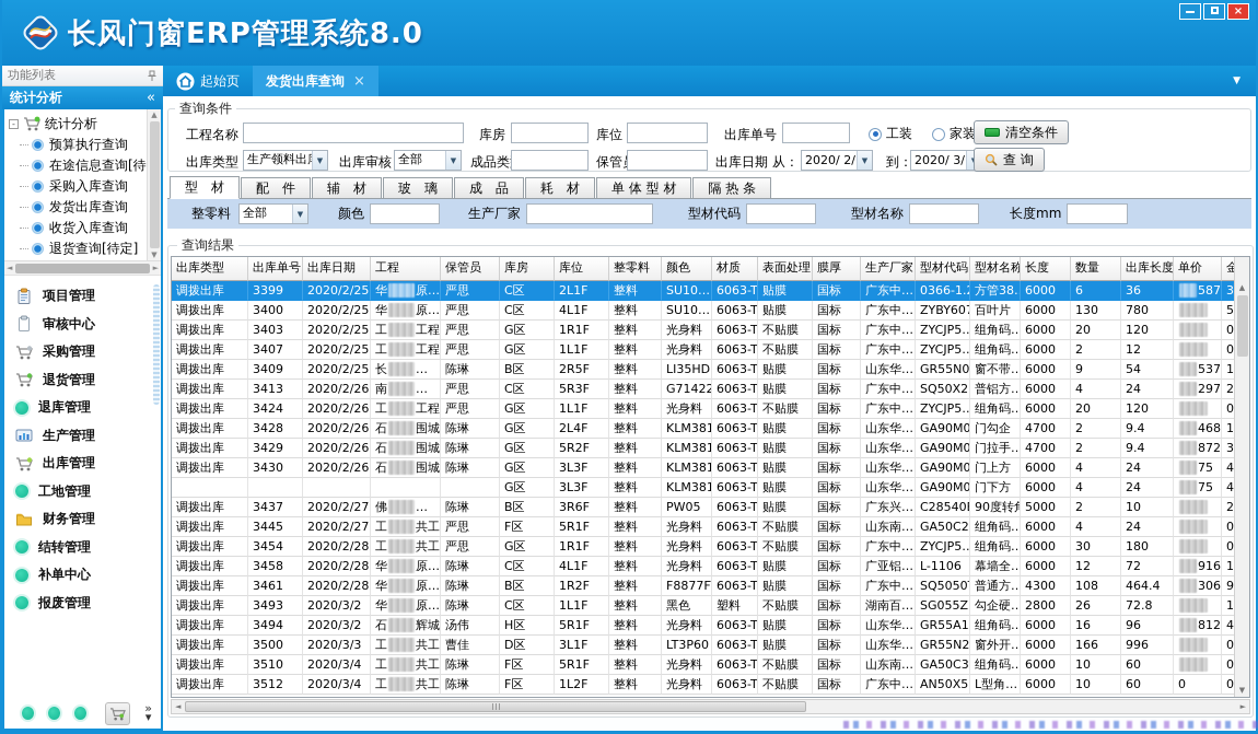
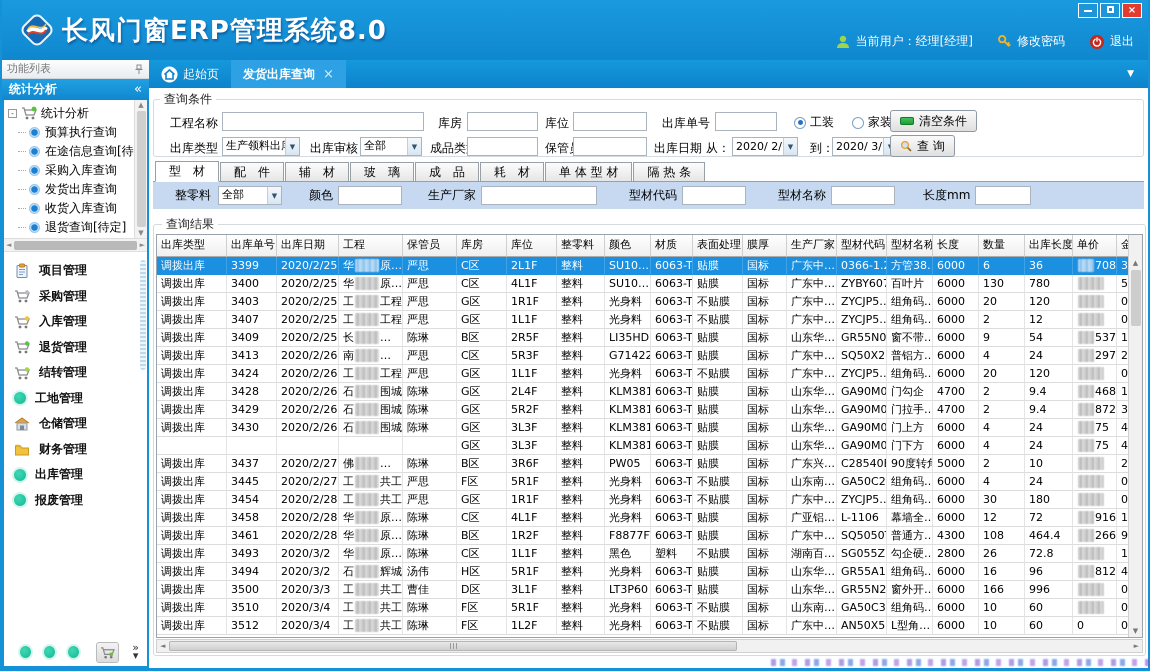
  长风门窗ERP管理系统8.0
  ×
+ 当前用户：经理[经理]
+ 修改密码
+ 退出
  功能列表
  统计分析
  «
  -
  统计分析
  预算执行查询
  在途信息查询[待
  采购入库查询
  发货出库查询
  收货入库查询
  退货查询[待定]
  ▲
  ▼
  ◄
  ►
  项目管理
- 审核中心
  采购管理
+ 入库管理
  退货管理
- 退库管理
- 生产管理
- 出库管理
+ 结转管理
  工地管理
+ 仓储管理
  财务管理
- 结转管理
+ 出库管理
- 补单中心
  报废管理
  »
  ▾
  起始页
  发货出库查询
  ×
  ▼
  查询条件
  工程名称
  库房
  库位
  出库单号
  工装
  家装
  清空条件
  出库类型
  生产领料出
  ▼
  出库审核
  全部
  ▼
  成品类
  出库日期 从：
  2020/ 2/
  ▼
  到：
  2020/ 3/
  查 询
  型 材
  配 件
  辅 材
  玻 璃
  成 品
  耗 材
  单 体 型 材
  隔 热 条
  整零料
  全部
  ▼
  颜色
  生产厂家
  型材代码
  型材名称
  长度mm
  查询结果
  出库类型
  出库单号
  出库日期
  工程
  保管员
  库房
  库位
  整零料
  颜色
  材质
  表面处理
  膜厚
  生产厂家
  型材代码
  型材名称
  长度
  数量
  出库长度
  单价
  金
  调拨出库
  3399
  2020/2/25
  华 原…
  严思
  C区
  2L1F
  整料
  SU10…
  6063-T
  贴膜
  国标
  广东中…
  0366-1.
  方管38
  6000
  6
  36
- 587
+ 708
  调拨出库
  3400
  2020/2/25
  华 原…
  严思
  C区
  4L1F
  整料
  SU10…
  6063-T
  贴膜
  国标
  广东中…
  ZYBY607
  百叶片
  6000
  130
  780
  调拨出库
  3403
  2020/2/25
  工 工程
  严思
  G区
  1R1F
  整料
  光身料
  6063-T
  不贴膜
  国标
  广东中…
  ZYCJP5…
  组角码…
  6000
  20
  120
  0
  调拨出库
  3407
  2020/2/25
  工 工程
  严思
  G区
  1L1F
  整料
  光身料
  6063-T
  不贴膜
  国标
  广东中…
  ZYCJP5…
  组角码…
  6000
  2
  12
  0
  调拨出库
  3409
  2020/2/25
  长 …
  陈琳
  B区
  2R5F
  整料
  LI35HD
  6063-T
  贴膜
  国标
  山东华…
  GR55N0
  窗不带…
  6000
  9
  54
  537
  调拨出库
  3413
  2020/2/26
  南 …
  严思
  C区
  5R3F
  整料
  G71422
  6063-T
  贴膜
  国标
  广东中…
  SQ50X2
  普铝方…
  6000
  4
  24
  297
  调拨出库
  3424
  2020/2/26
  工 工程
  严思
  G区
  1L1F
  整料
  光身料
  6063-T
  不贴膜
  国标
  广东中…
  ZYCJP5…
  组角码…
  6000
  20
  120
  0
  调拨出库
  3428
  2020/2/26
  石 围城
  陈琳
  G区
  2L4F
  整料
  KLM381
  6063-T
  贴膜
  国标
  山东华…
  GA90M0
  门勾企
  4700
  2
  9.4
  468
  调拨出库
  3429
  2020/2/26
  石 围城
  陈琳
  G区
  5R2F
  整料
  KLM381
  6063-T
  贴膜
  国标
  山东华…
  GA90M0
  门拉手…
  4700
  2
  9.4
  872
  调拨出库
  3430
  2020/2/26
  石 围城
  陈琳
  G区
  3L3F
  整料
  KLM381
  6063-T
  贴膜
  国标
  山东华…
  GA90M0
  门上方
  6000
  4
  24
  75
  G区
  3L3F
  整料
  KLM381
  6063-T
  贴膜
  国标
  山东华…
  GA90M0
  门下方
  6000
  4
  24
  75
  调拨出库
  3437
  2020/2/27
  佛 …
  陈琳
  B区
  3R6F
  整料
  PW05
  6063-T
  贴膜
  国标
  广东兴…
  C28540
  90度转角
  5000
  2
  10
  调拨出库
  3445
  2020/2/27
  工 共工
  严思
  F区
  5R1F
  整料
  光身料
  6063-T
  不贴膜
  国标
  山东南…
  GA50C2
  组角码…
  6000
  4
  24
  0
  调拨出库
  3454
  2020/2/28
  工 共工
  严思
  G区
  1R1F
  整料
  光身料
  6063-T
  不贴膜
  国标
  广东中…
  ZYCJP5…
  组角码…
  6000
  30
  180
  0
  调拨出库
  3458
  2020/2/28
  华 原…
  陈琳
  C区
  4L1F
  整料
  光身料
  6063-T
  贴膜
  国标
  广亚铝…
  L-1106
  幕墙全…
  6000
  12
  72
  916
  调拨出库
  3461
  2020/2/28
  华 原…
  陈琳
  B区
  1R2F
  整料
  F8877F
  6063-T
  贴膜
  国标
  广东中…
  普通方…
  4300
  108
  464.4
- 306
+ 266
  调拨出库
  3493
  2020/3/2
  华 原…
  陈琳
  C区
  1L1F
  整料
  黑色
  塑料
  不贴膜
  国标
  湖南百…
  SG055Z
  勾企硬…
  2800
  26
  72.8
  调拨出库
  3494
  2020/3/2
  石 辉城
  汤伟
  H区
  5R1F
  整料
  光身料
  6063-T
  贴膜
  国标
  山东华…
  GR55A1
  组角码…
  6000
  16
  96
  812
  调拨出库
  3500
  2020/3/3
  工 共工
  曹佳
  D区
  3L1F
  整料
  LT3P60
  6063-T
  贴膜
  国标
  山东华…
  GR55N2
  窗外开…
  6000
  166
  996
  0
  调拨出库
  3510
  2020/3/4
  工 共工
  陈琳
  F区
  5R1F
  整料
  光身料
  6063-T
  不贴膜
  国标
  山东南…
  GA50C3
  组角码…
  6000
  10
  60
  0
  调拨出库
  3512
  2020/3/4
  工 共工
  陈琳
  F区
  1L2F
  整料
  光身料
  6063-T
  不贴膜
  国标
  广东中…
  L型角…
  6000
  10
  60
  0
  0
  ▲
  ▼
  ◄
  ►
